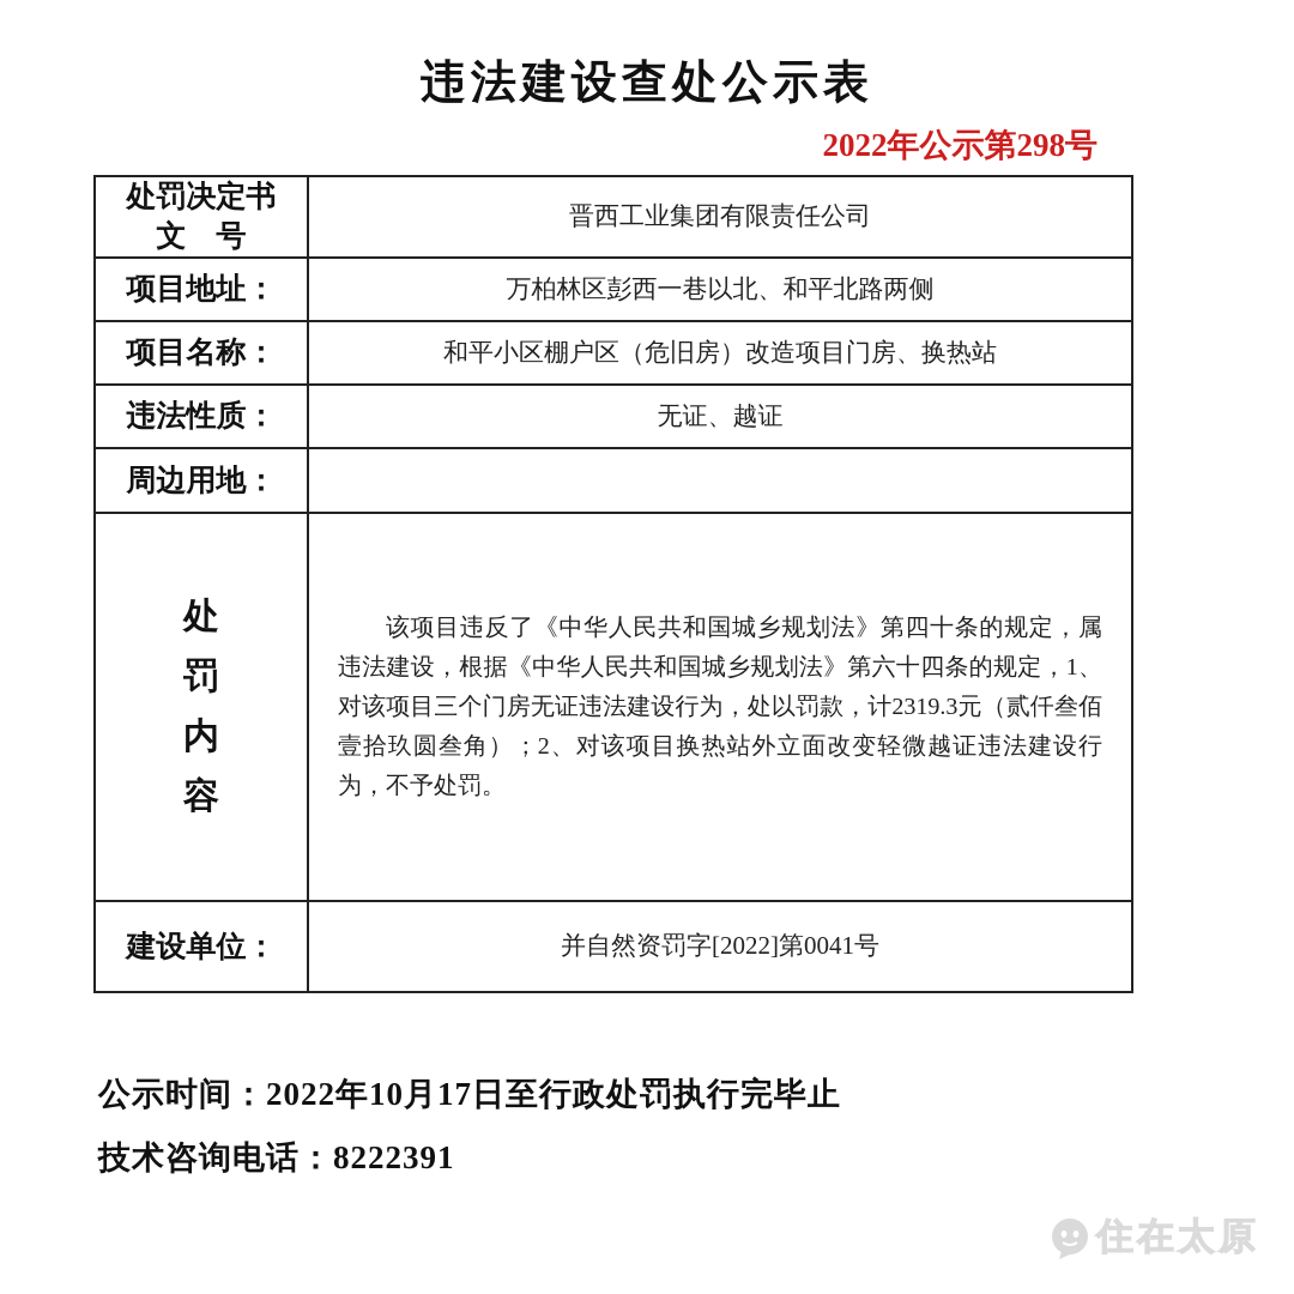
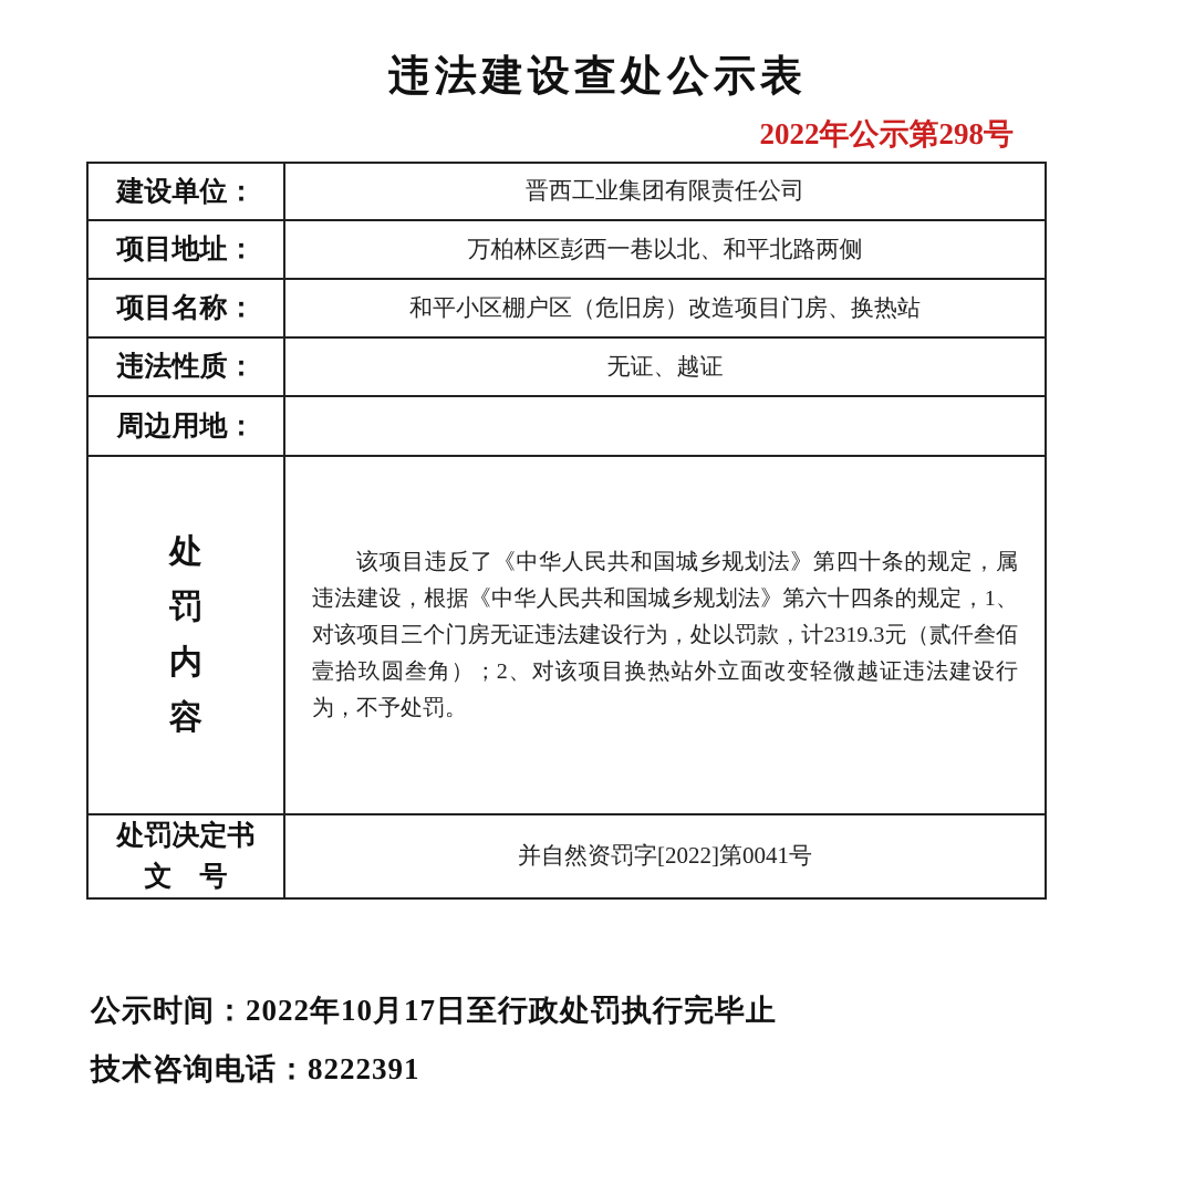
  违法建设查处公示表
  2022年公示第298号
- 处罚决定书 文 号	晋西工业集团有限责任公司
+ 建设单位：	晋西工业集团有限责任公司
  项目地址：	万柏林区彭西一巷以北、和平北路两侧
  项目名称：	和平小区棚户区（危旧房）改造项目门房、换热站
  违法性质：	无证、越证
  周边用地：
  处 罚 内 容	该项目违反了《中华人民共和国城乡规划法》第四十条的规定，属违法建设，根据《中华人民共和国城乡规划法》第六十四条的规定，1、对该项目三个门房无证违法建设行为，处以罚款，计2319.3元（贰仟叁佰壹拾玖圆叁角）；2、对该项目换热站外立面改变轻微越证违法建设行为，不予处罚。
- 建设单位：	并自然资罚字[2022]第0041号
+ 处罚决定书 文 号	并自然资罚字[2022]第0041号
  公示时间：2022年10月17日至行政处罚执行完毕止
  技术咨询电话：8222391
- 住在太原
